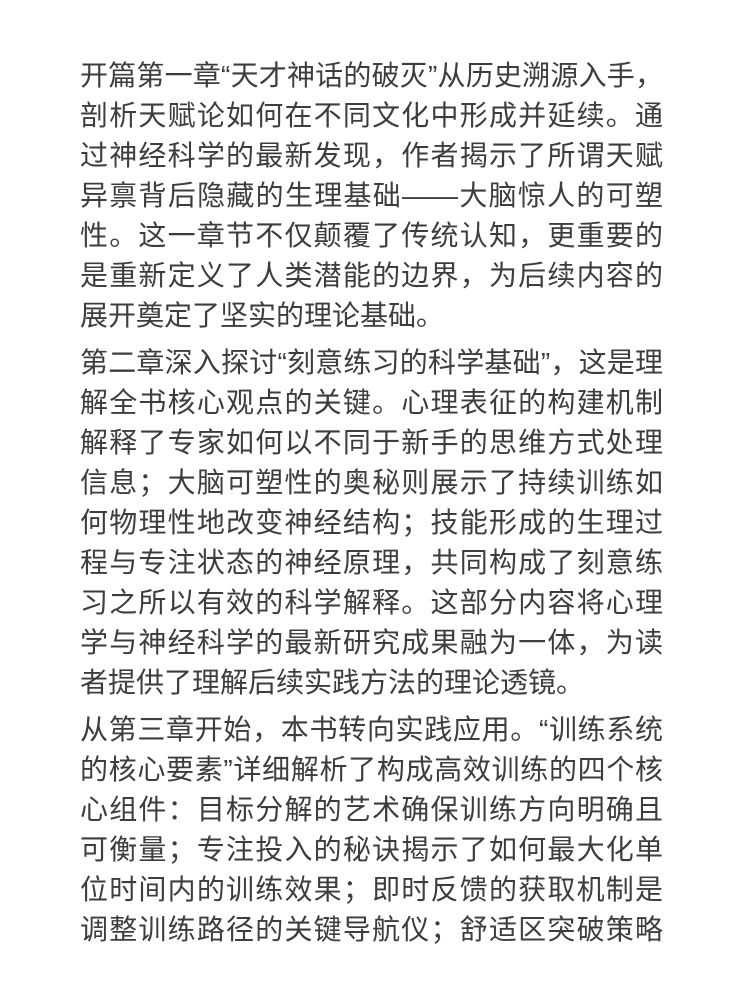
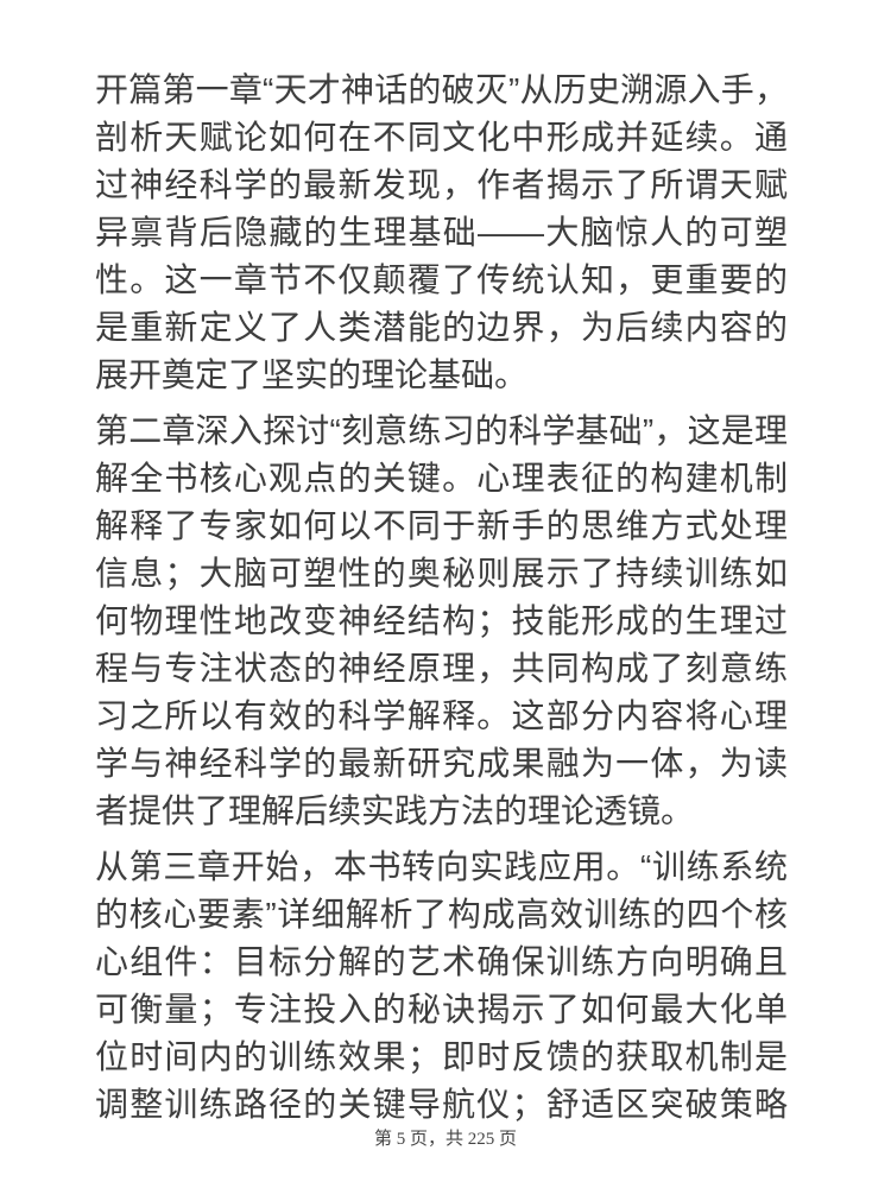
  开篇第一章“天才神话的破灭”从历史溯源入手，剖析天赋论如何在不同文化中形成并延续。通过神经科学的最新发现，作者揭示了所谓天赋异禀背后隐藏的生理基础——大脑惊人的可塑性。这一章节不仅颠覆了传统认知，更重要的是重新定义了人类潜能的边界，为后续内容的展开奠定了坚实的理论基础。
  第二章深入探讨“刻意练习的科学基础”，这是理解全书核心观点的关键。心理表征的构建机制解释了专家如何以不同于新手的思维方式处理信息；大脑可塑性的奥秘则展示了持续训练如何物理性地改变神经结构；技能形成的生理过程与专注状态的神经原理，共同构成了刻意练习之所以有效的科学解释。这部分内容将心理学与神经科学的最新研究成果融为一体，为读者提供了理解后续实践方法的理论透镜。
  从第三章开始，本书转向实践应用。“训练系统的核心要素”详细解析了构成高效训练的四个核心组件：目标分解的艺术确保训练方向明确且可衡量；专注投入的秘诀揭示了如何最大化单位时间内的训练效果；即时反馈的获取机制是调整训练路径的关键导航仪；舒适区突破策略
+ 第 5 页，共 225 页
